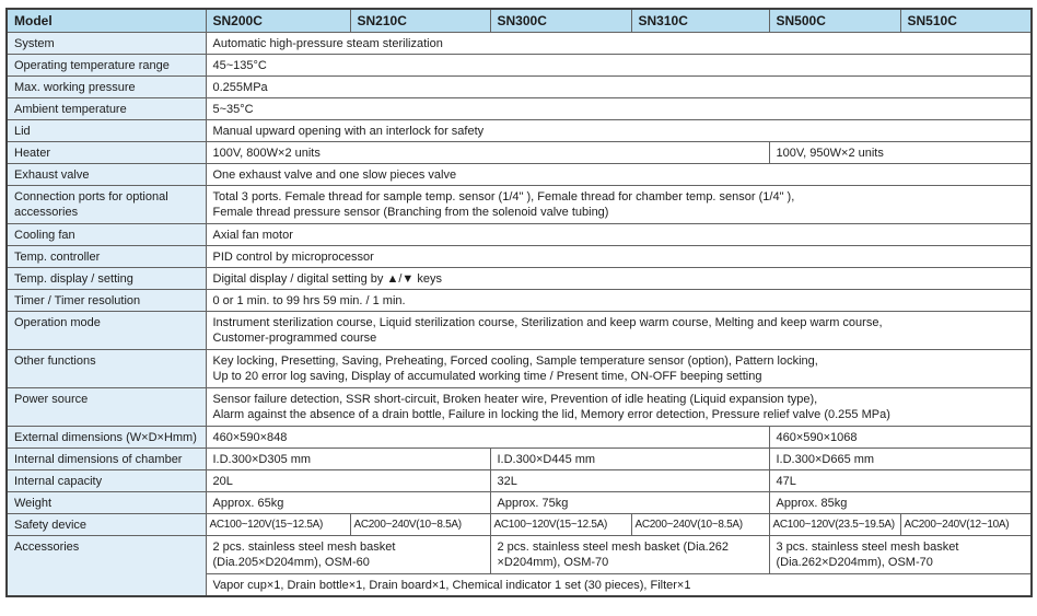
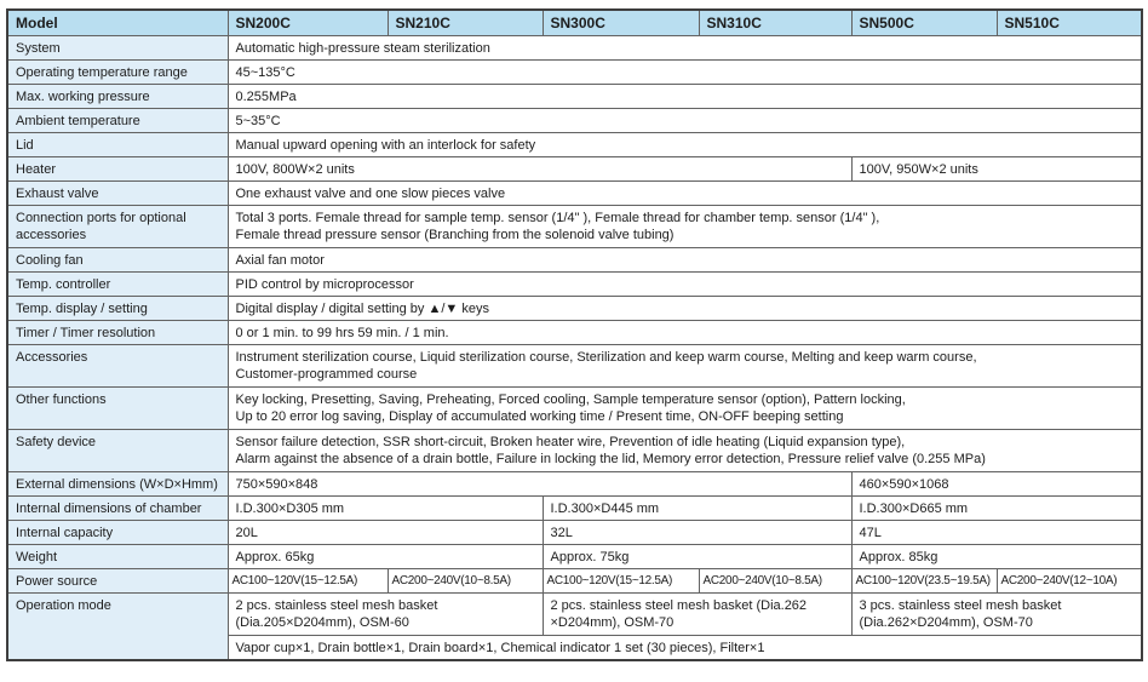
  Model	SN200C	SN210C	SN300C	SN310C	SN500C	SN510C
  System	Automatic high-pressure steam sterilization
  Operating temperature range	45~135°C
  Max. working pressure	0.255MPa
  Ambient temperature	5~35°C
  Lid	Manual upward opening with an interlock for safety
  Heater	100V, 800W×2 units	100V, 950W×2 units
  Exhaust valve	One exhaust valve and one slow pieces valve
  Connection ports for optional accessories	Total 3 ports. Female thread for sample temp. sensor (1/4" ), Female thread for chamber temp. sensor (1/4" ), Female thread pressure sensor (Branching from the solenoid valve tubing)
  Cooling fan	Axial fan motor
  Temp. controller	PID control by microprocessor
  Temp. display / setting	Digital display / digital setting by ▲/▼ keys
  Timer / Timer resolution	0 or 1 min. to 99 hrs 59 min. / 1 min.
- Operation mode	Instrument sterilization course, Liquid sterilization course, Sterilization and keep warm course, Melting and keep warm course, Customer-programmed course
+ Accessories	Instrument sterilization course, Liquid sterilization course, Sterilization and keep warm course, Melting and keep warm course, Customer-programmed course
  Other functions	Key locking, Presetting, Saving, Preheating, Forced cooling, Sample temperature sensor (option), Pattern locking, Up to 20 error log saving, Display of accumulated working time / Present time, ON-OFF beeping setting
- Power source	Sensor failure detection, SSR short-circuit, Broken heater wire, Prevention of idle heating (Liquid expansion type), Alarm against the absence of a drain bottle, Failure in locking the lid, Memory error detection, Pressure relief valve (0.255 MPa)
+ Safety device	Sensor failure detection, SSR short-circuit, Broken heater wire, Prevention of idle heating (Liquid expansion type), Alarm against the absence of a drain bottle, Failure in locking the lid, Memory error detection, Pressure relief valve (0.255 MPa)
- External dimensions (W×D×Hmm)	460×590×848	460×590×1068
+ External dimensions (W×D×Hmm)	750×590×848	460×590×1068
  Internal dimensions of chamber	I.D.300×D305 mm	I.D.300×D445 mm	I.D.300×D665 mm
  Internal capacity	20L	32L	47L
  Weight	Approx. 65kg	Approx. 75kg	Approx. 85kg
- Safety device	AC100~120V(15~12.5A)	AC200~240V(10~8.5A)	AC100~120V(15~12.5A)	AC200~240V(10~8.5A)	AC100~120V(23.5~19.5A)	AC200~240V(12~10A)
+ Power source	AC100~120V(15~12.5A)	AC200~240V(10~8.5A)	AC100~120V(15~12.5A)	AC200~240V(10~8.5A)	AC100~120V(23.5~19.5A)	AC200~240V(12~10A)
- Accessories	2 pcs. stainless steel mesh basket (Dia.205×D204mm), OSM-60	2 pcs. stainless steel mesh basket (Dia.262 ×D204mm), OSM-70	3 pcs. stainless steel mesh basket (Dia.262×D204mm), OSM-70
+ Operation mode	2 pcs. stainless steel mesh basket (Dia.205×D204mm), OSM-60	2 pcs. stainless steel mesh basket (Dia.262 ×D204mm), OSM-70	3 pcs. stainless steel mesh basket (Dia.262×D204mm), OSM-70
  Vapor cup×1, Drain bottle×1, Drain board×1, Chemical indicator 1 set (30 pieces), Filter×1
